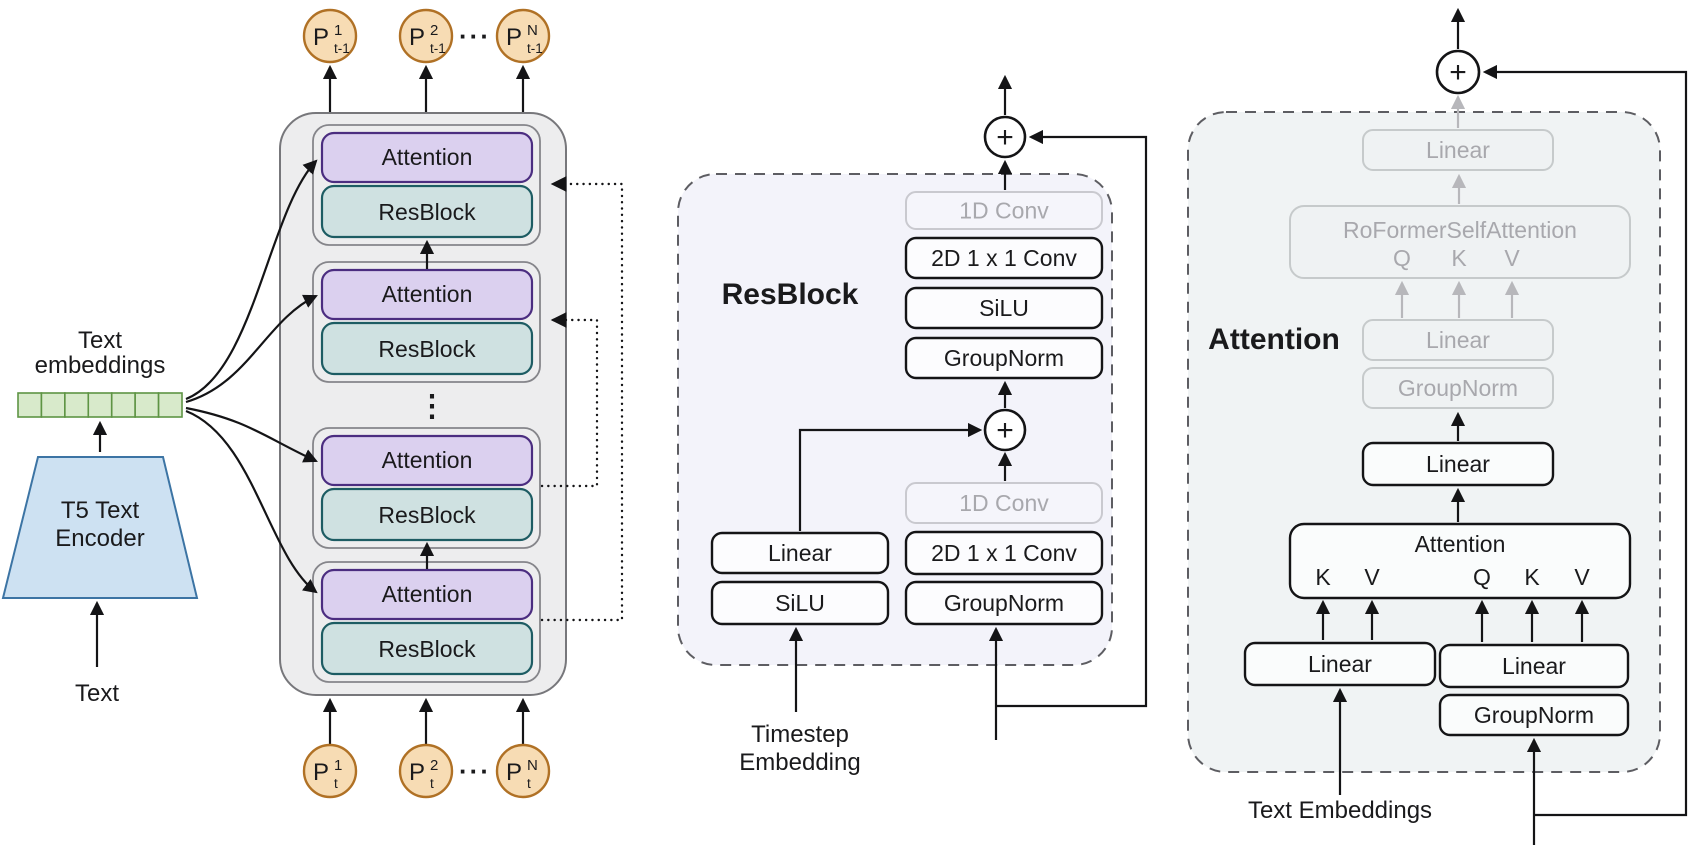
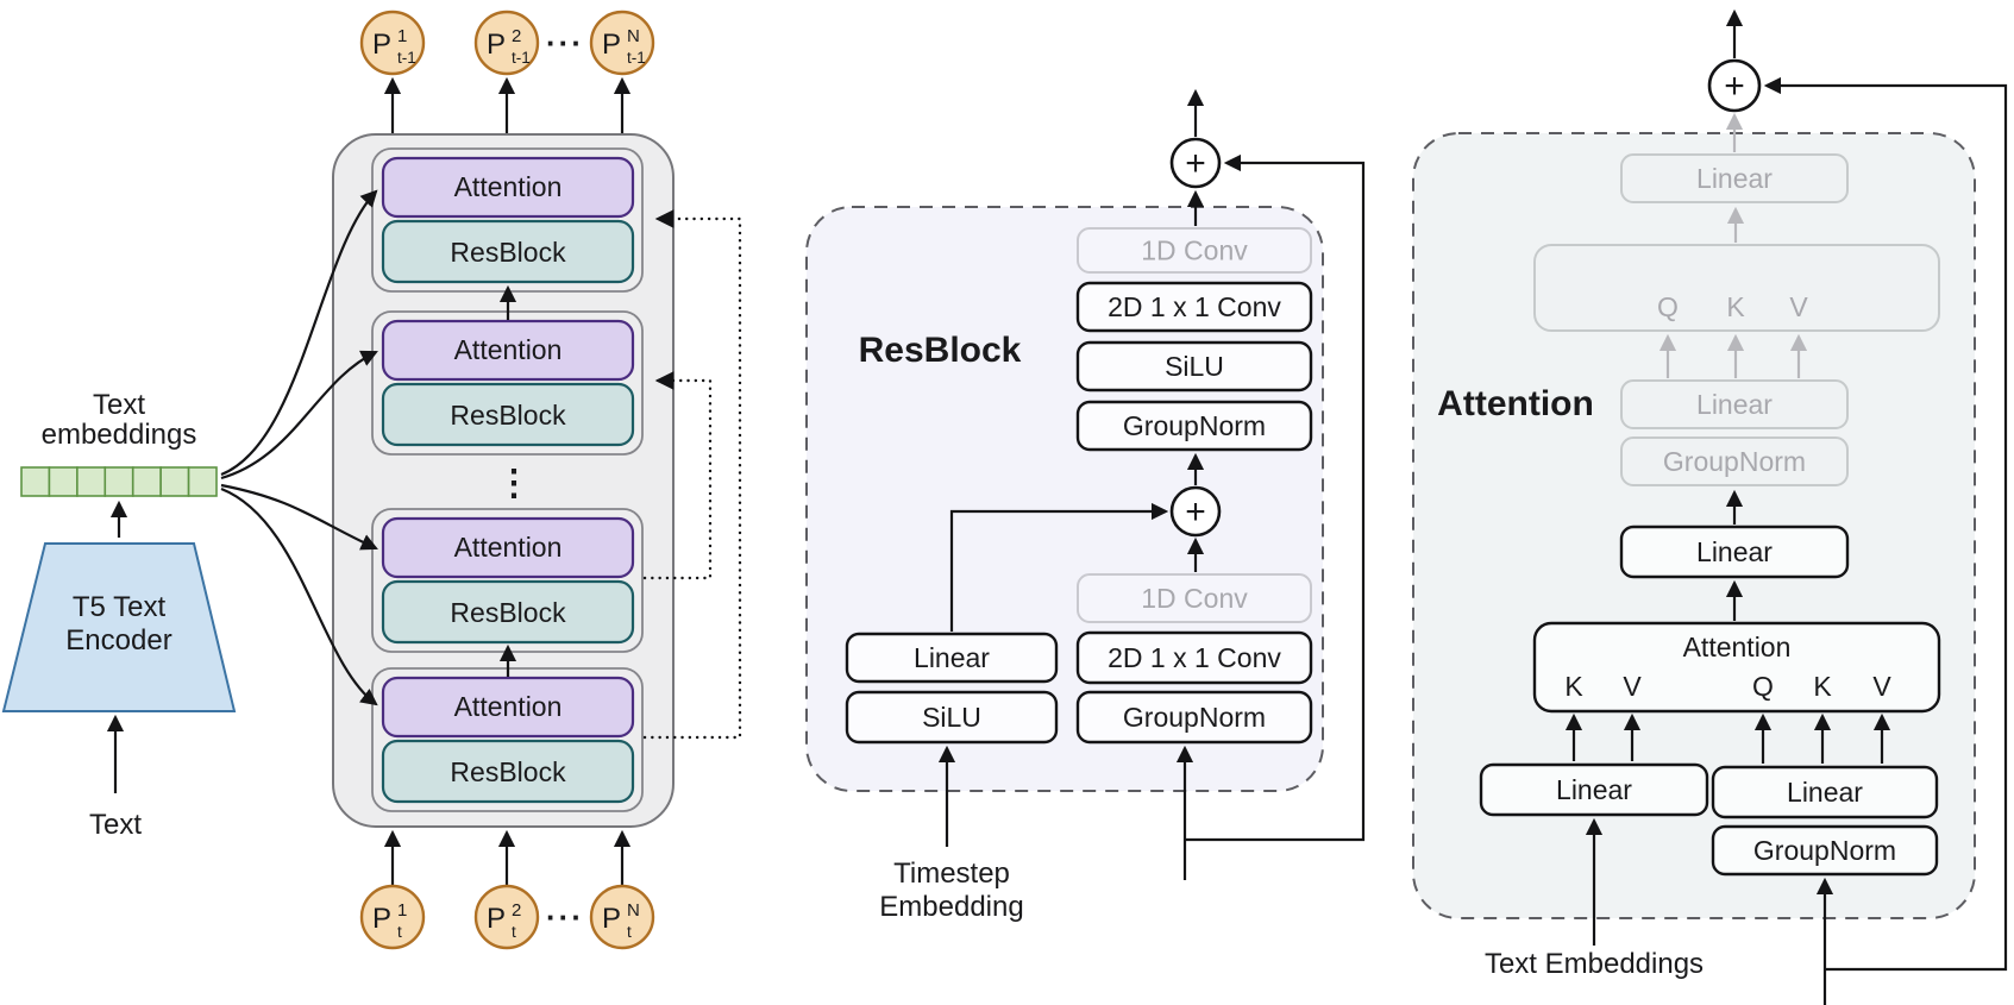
  P
  1
  t-1
  P
  2
  t-1
  P
  N
  t-1
  ···
  P
  1
  t
  P
  2
  t
  P
  N
  t
  ···
  Attention
  ResBlock
  Attention
  ResBlock
  Attention
  ResBlock
  Attention
  ResBlock
  ⋮
  Text
  embeddings
  T5 Text
  Encoder
  Text
  ResBlock
  1D Conv
  2D 1 x 1 Conv
  SiLU
  GroupNorm
  1D Conv
  2D 1 x 1 Conv
  GroupNorm
  Linear
  SiLU
  +
  +
  Timestep
  Embedding
  Attention
  Linear
- RoFormerSelfAttention
  Q
  K
  V
  Linear
  GroupNorm
  Linear
  Attention
  K
  V
  Q
  K
  V
  Linear
  Linear
  GroupNorm
  +
  Text Embeddings
